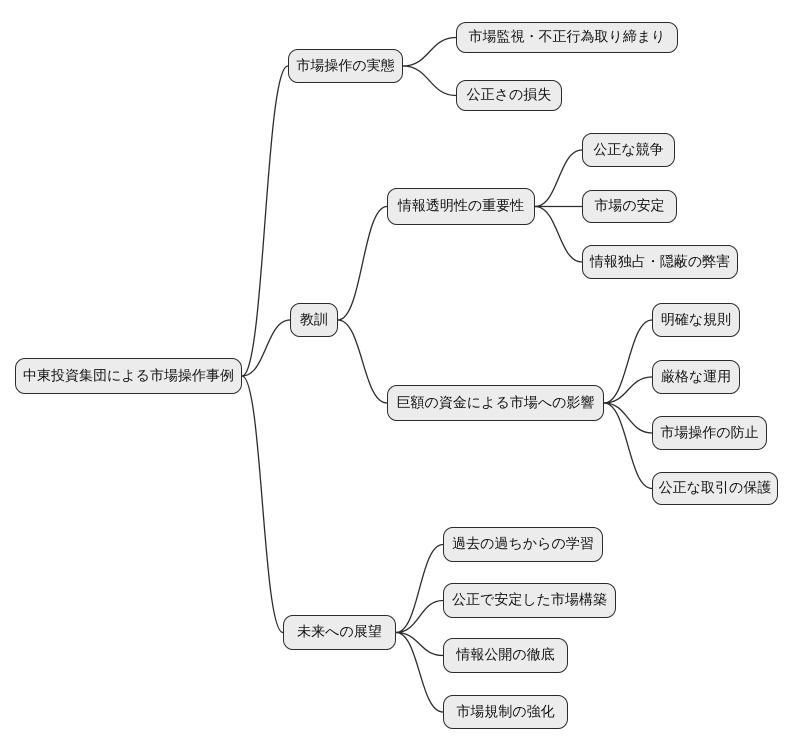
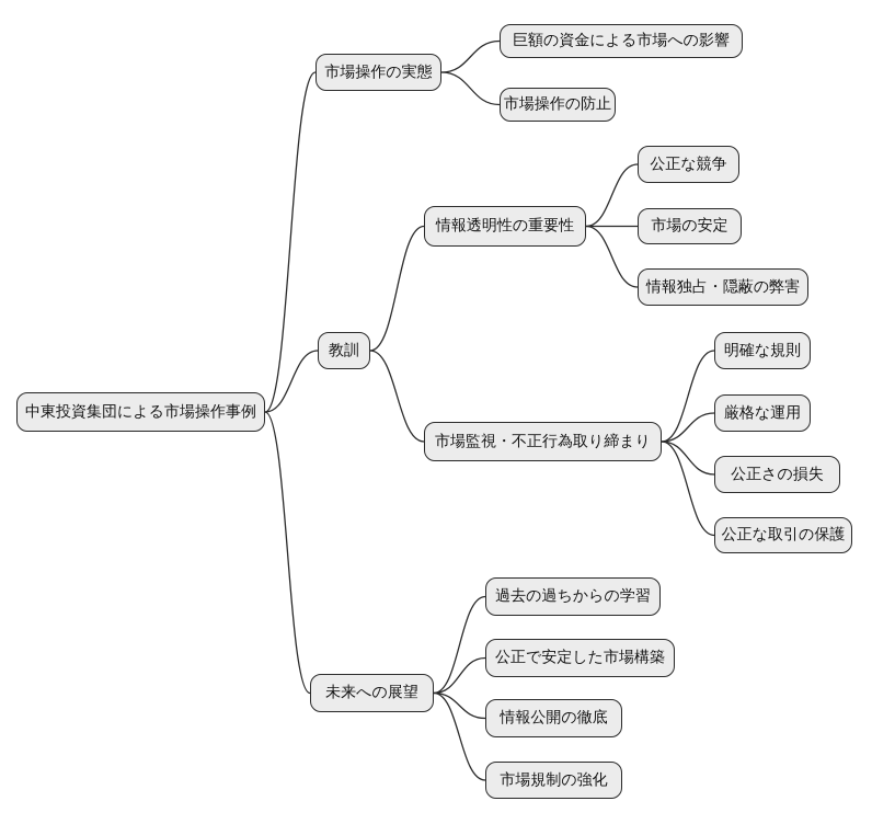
  中東投資集団による市場操作事例
  市場操作の実態
- 市場監視・不正行為取り締まり
+ 巨額の資金による市場への影響
- 公正さの損失
+ 市場操作の防止
  教訓
  情報透明性の重要性
  公正な競争
  市場の安定
  情報独占・隠蔽の弊害
- 巨額の資金による市場への影響
+ 市場監視・不正行為取り締まり
  明確な規則
  厳格な運用
- 市場操作の防止
+ 公正さの損失
  公正な取引の保護
  未来への展望
  過去の過ちからの学習
  公正で安定した市場構築
  情報公開の徹底
  市場規制の強化
